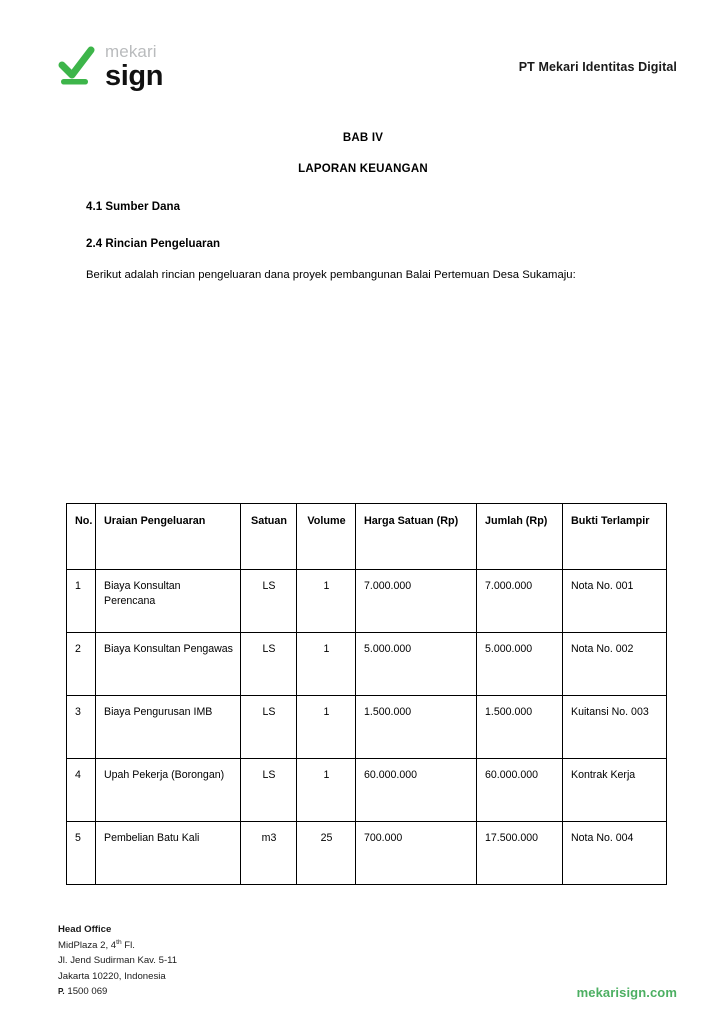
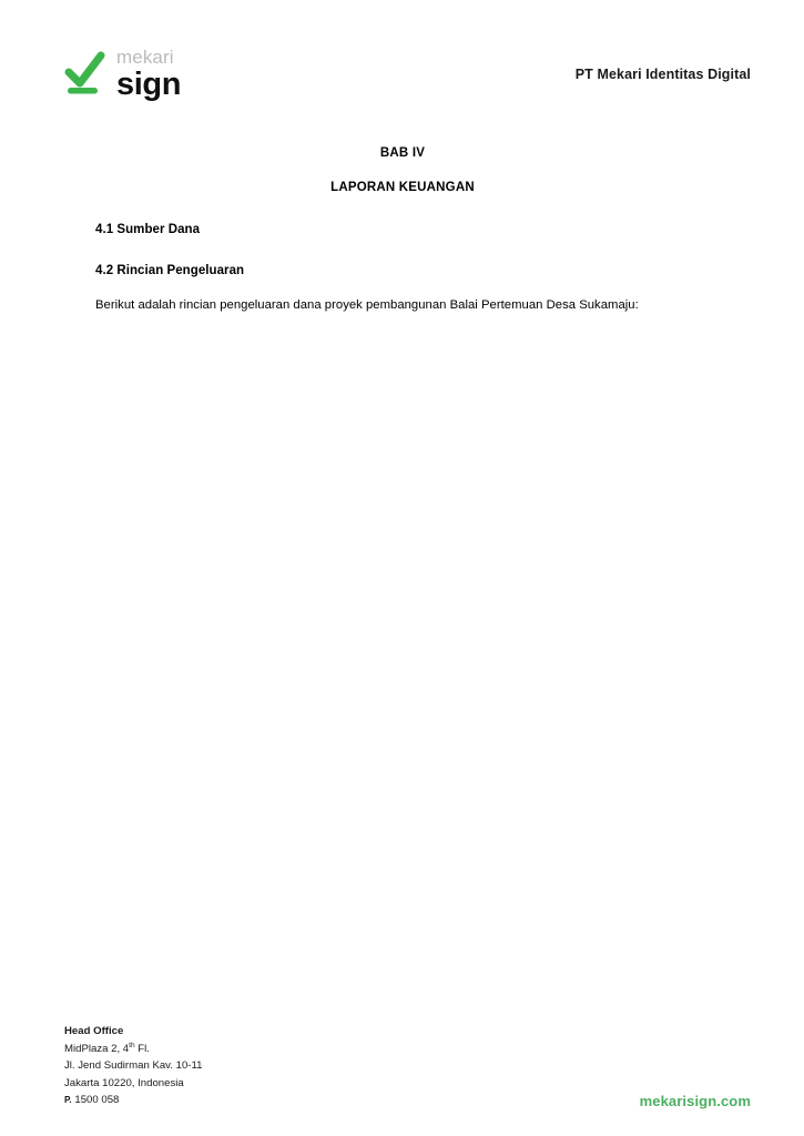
  mekari
  sign
  PT Mekari Identitas Digital
  BAB IV
  LAPORAN KEUANGAN
  4.1 Sumber Dana
- 2.4 Rincian Pengeluaran
+ 4.2 Rincian Pengeluaran
  Berikut adalah rincian pengeluaran dana proyek pembangunan Balai Pertemuan Desa Sukamaju:
- No.	Uraian Pengeluaran	Satuan	Volume	Harga Satuan (Rp)	Jumlah (Rp)	Bukti Terlampir
- 1	Biaya Konsultan Perencana	LS	1	7.000.000	7.000.000	Nota No. 001
- 2	Biaya Konsultan Pengawas	LS	1	5.000.000	5.000.000	Nota No. 002
- 3	Biaya Pengurusan IMB	LS	1	1.500.000	1.500.000	Kuitansi No. 003
- 4	Upah Pekerja (Borongan)	LS	1	60.000.000	60.000.000	Kontrak Kerja
- 5	Pembelian Batu Kali	m3	25	700.000	17.500.000	Nota No. 004
  Head Office
  MidPlaza 2, 4 Fl.
- Jl. Jend Sudirman Kav. 5-11
+ Jl. Jend Sudirman Kav. 10-11
  Jakarta 10220, Indonesia
- P. 1500 069
+ P. 1500 058
  mekarisign.com
